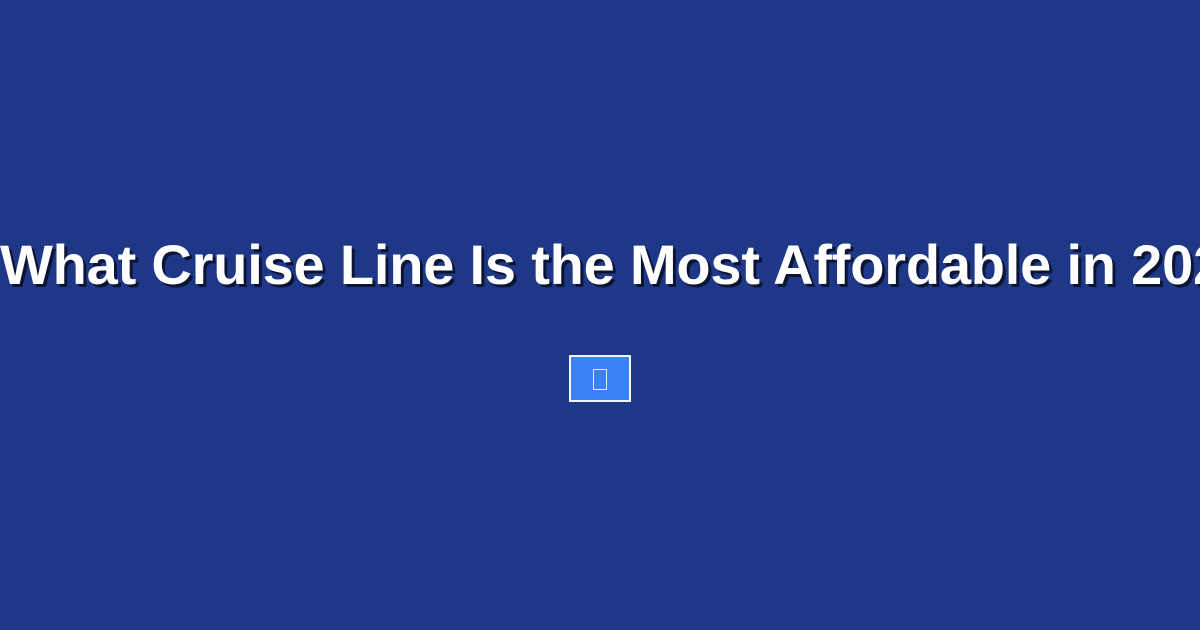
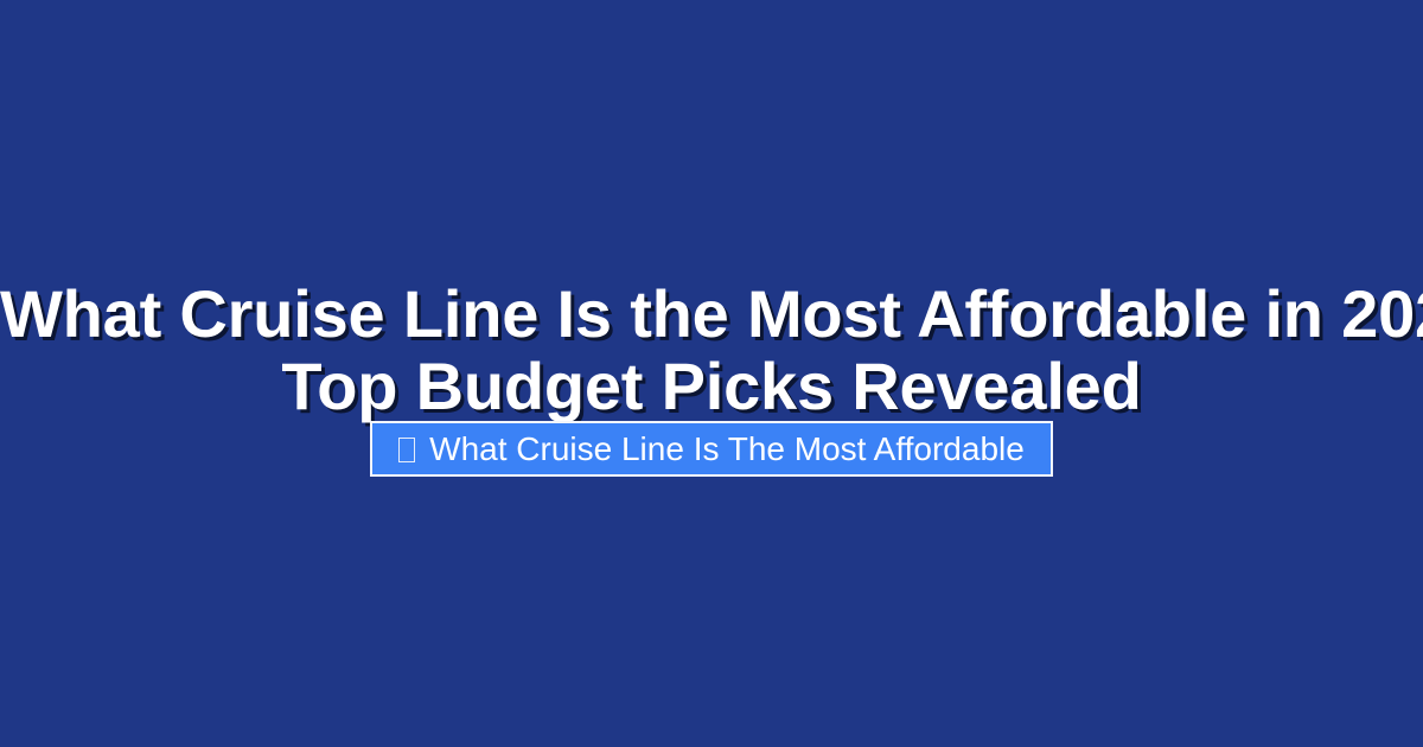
  What Cruise Line Is the Most Affordable in 20
+ Top Budget Picks Revealed
+ What Cruise Line Is The Most Affordable
